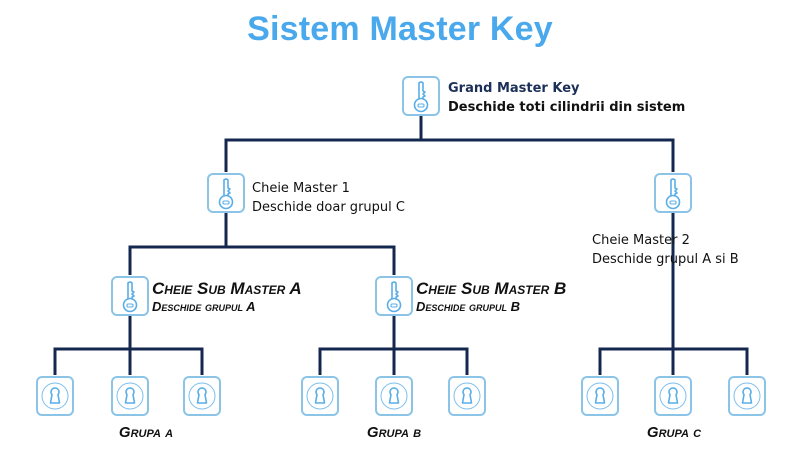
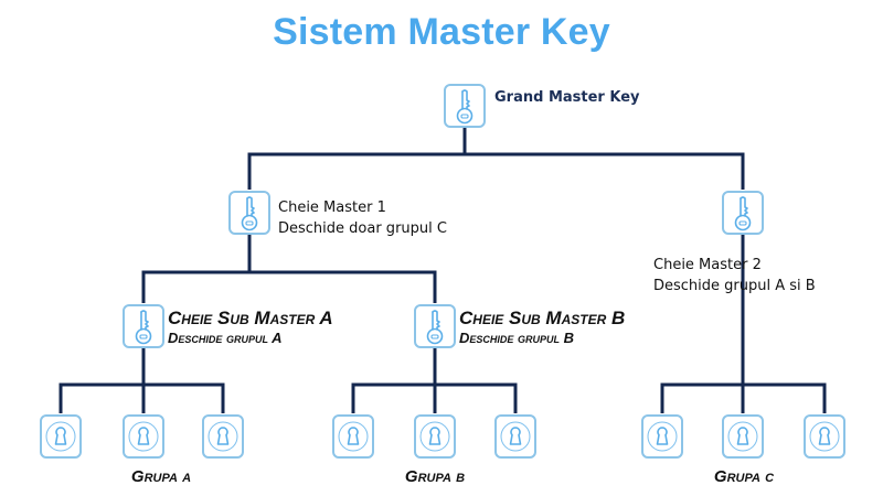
  Sistem Master Key
  Grand Master Key
- Deschide toti cilindrii din sistem
  Cheie Master 1
  Deschide doar grupul C
  Cheie Master 2
  Deschide grupul A si B
  Cheie Sub Master A
  Deschide grupul A
  Cheie Sub Master B
  Deschide grupul B
  Grupa a
  Grupa b
  Grupa c
